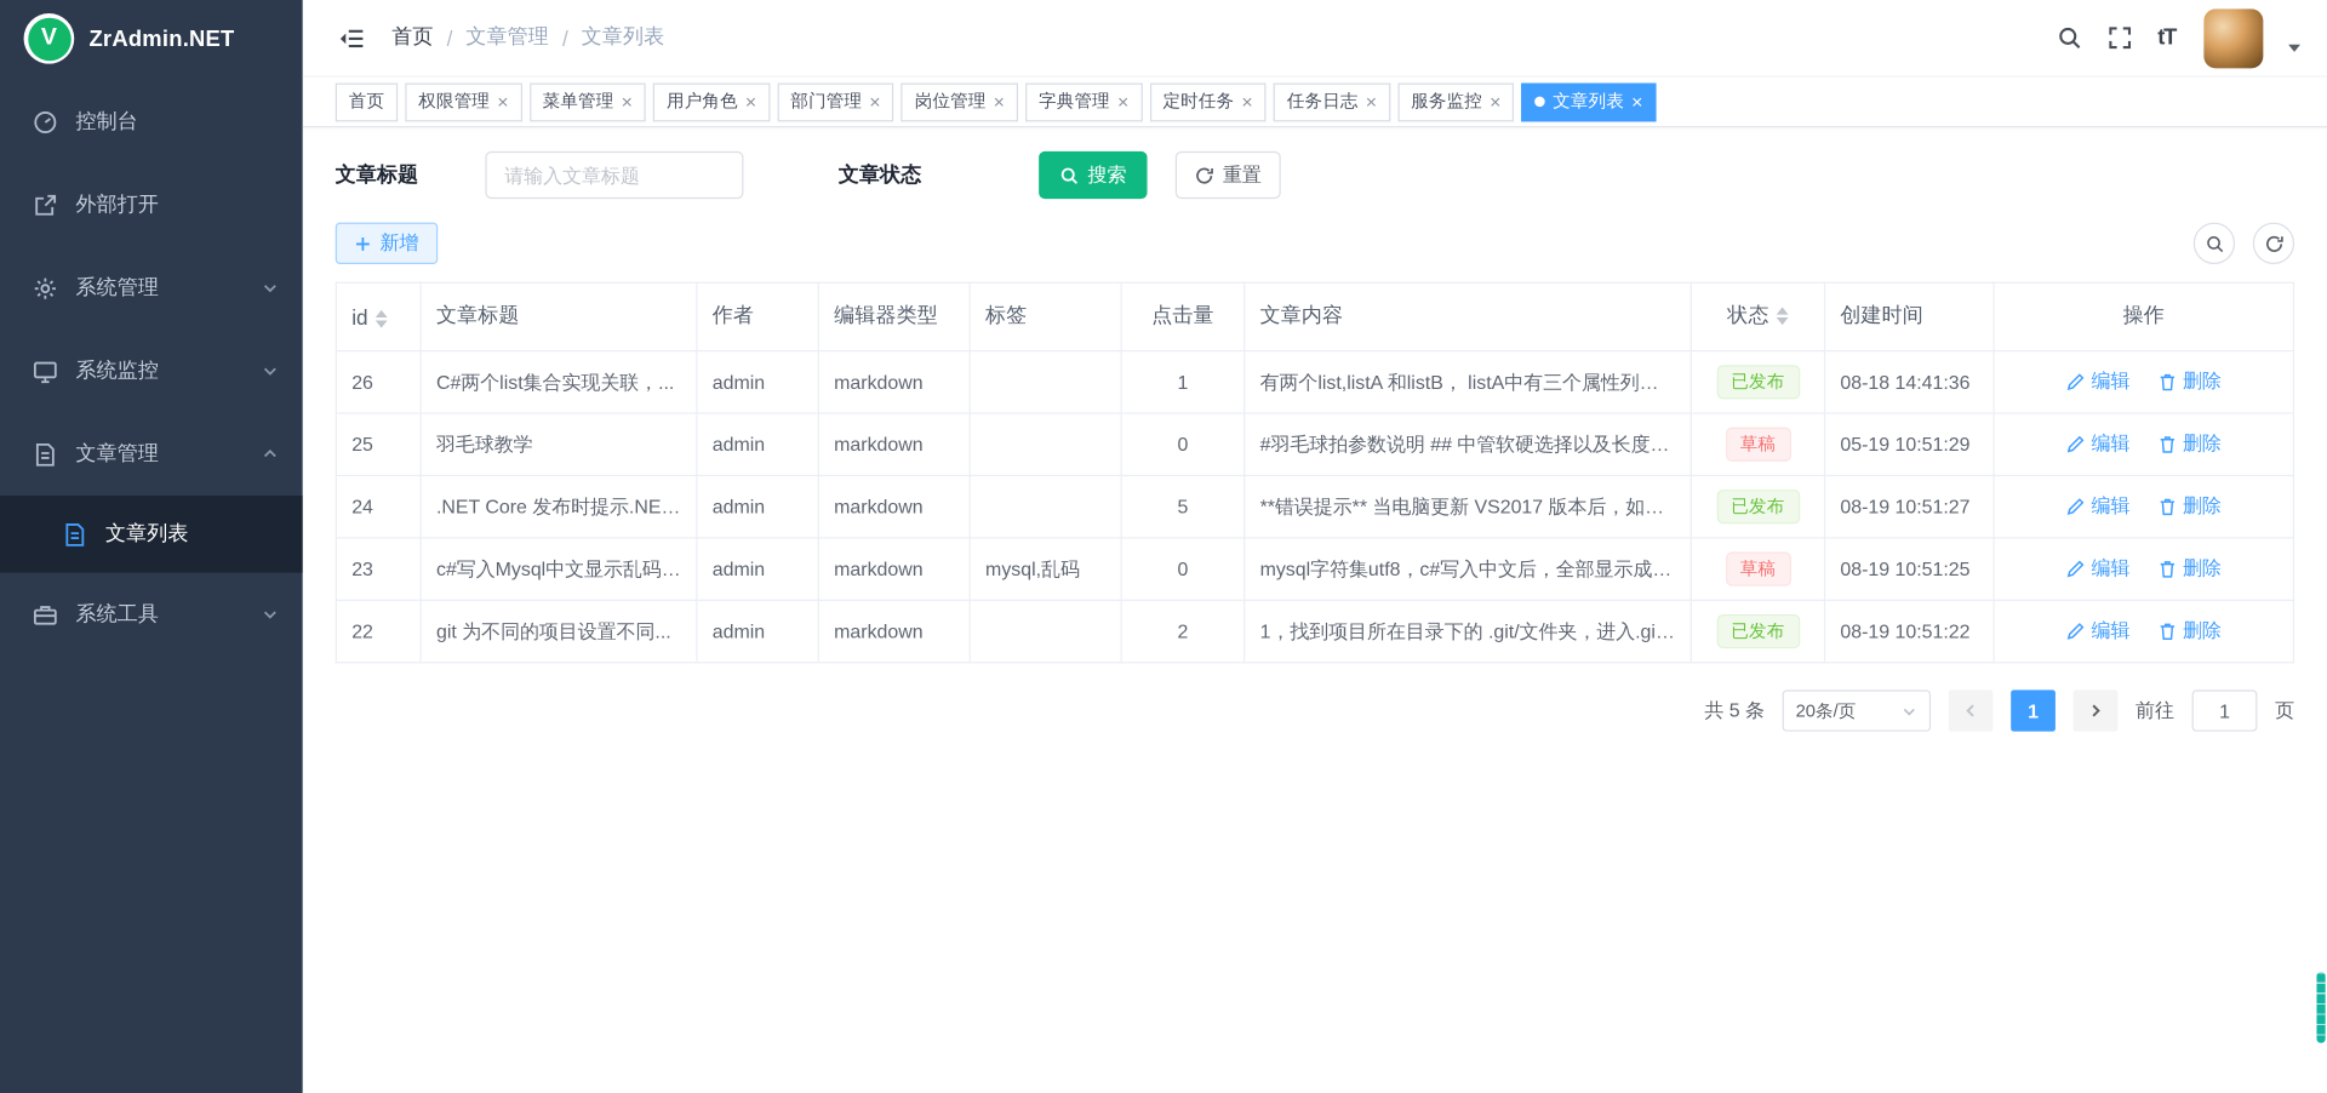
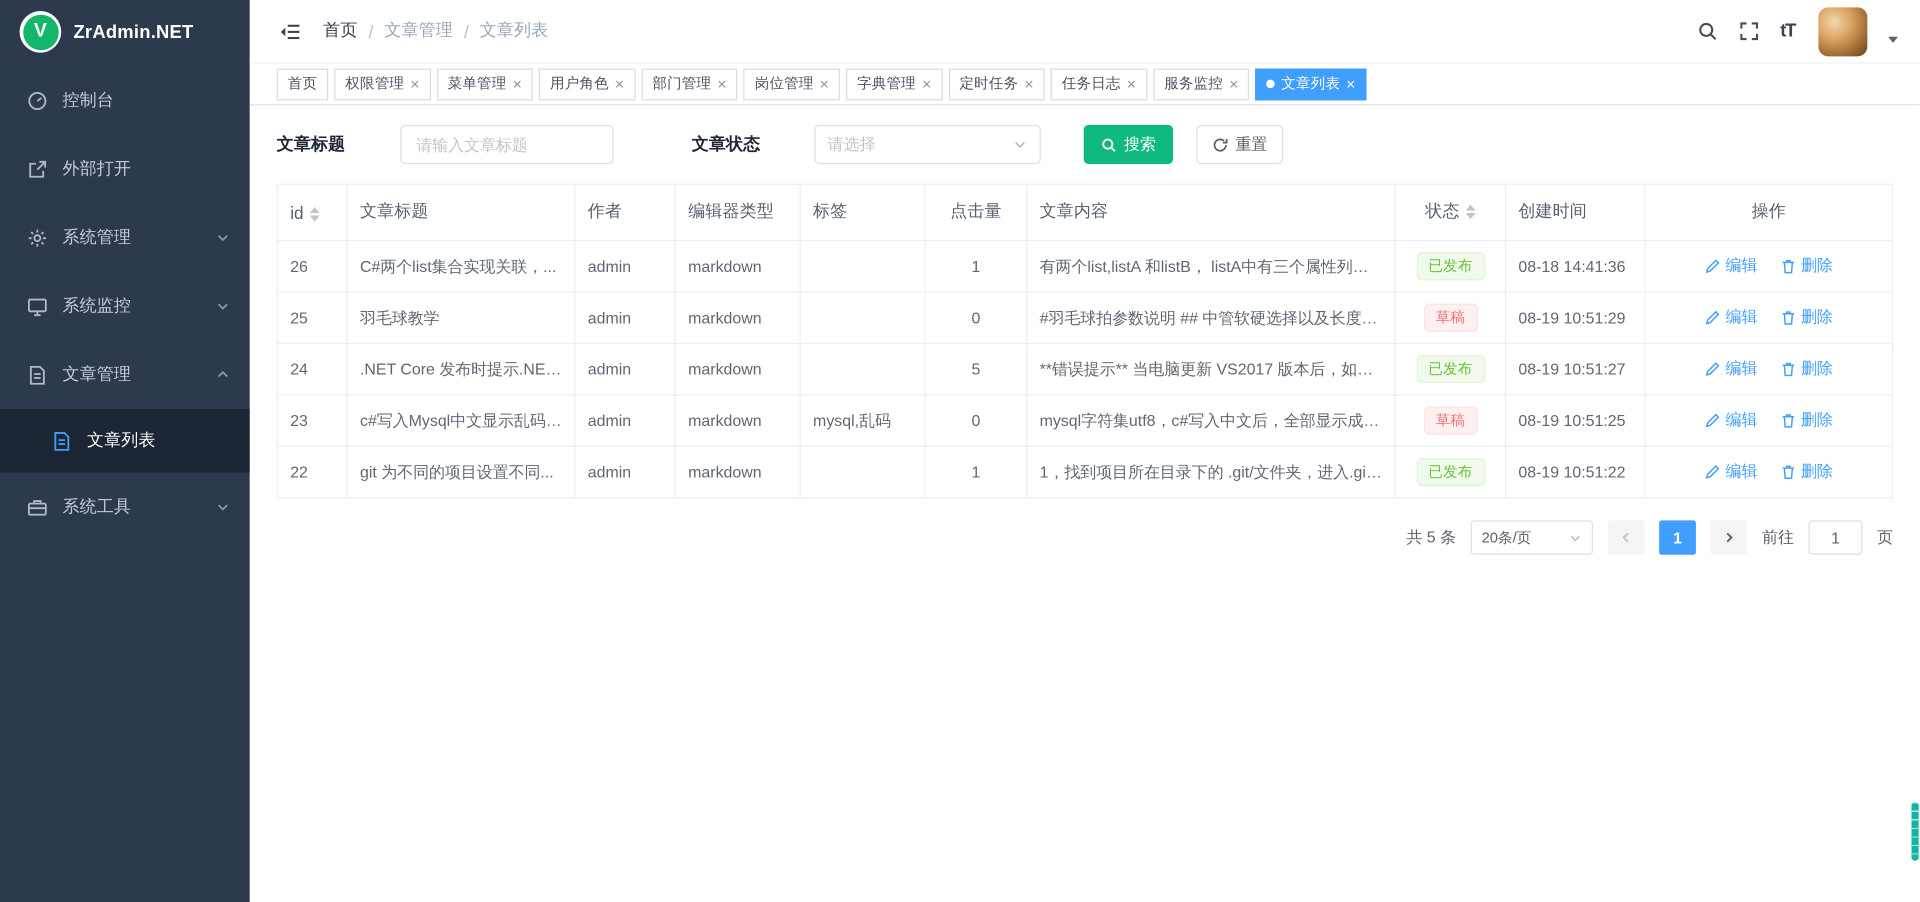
  V
  ZrAdmin.NET
  控制台
  外部打开
  系统管理
  系统监控
  文章管理
  文章列表
  系统工具
  首页
  /
  文章管理
  /
  文章列表
  tT
  首页
  权限管理
  ×
  菜单管理
  ×
  用户角色
  ×
  部门管理
  ×
  岗位管理
  ×
  字典管理
  ×
  定时任务
  ×
  任务日志
  ×
  服务监控
  ×
  文章列表
  ×
  文章标题
  请输入文章标题
  文章状态
+ 请选择
  搜索
  重置
- 新增
  id	文章标题	作者	编辑器类型	标签	点击量	文章内容	状态	创建时间	操作
  26	C#两个list集合实现关联，...	admin	markdown		1	有两个list,listA 和listB， listA中有三个属性列为St...	已发布	08-18 14:41:36	编辑 删除
- 25	羽毛球教学	admin	markdown		0	#羽毛球拍参数说明 ## 中管软硬选择以及长度介...	草稿	05-19 10:51:29	编辑 删除
+ 25	羽毛球教学	admin	markdown		0	#羽毛球拍参数说明 ## 中管软硬选择以及长度介...	草稿	08-19 10:51:29	编辑 删除
  24	.NET Core 发布时提示.NET...	admin	markdown		5	**错误提示** 当电脑更新 VS2017 版本后，如果...	已发布	08-19 10:51:27	编辑 删除
  23	c#写入Mysql中文显示乱码 ...	admin	markdown	mysql,乱码	0	mysql字符集utf8，c#写入中文后，全部显示成? ...	草稿	08-19 10:51:25	编辑 删除
- 22	git 为不同的项目设置不同...	admin	markdown		2	1，找到项目所在目录下的 .git/文件夹，进入.git/...	已发布	08-19 10:51:22	编辑 删除
+ 22	git 为不同的项目设置不同...	admin	markdown		1	1，找到项目所在目录下的 .git/文件夹，进入.git/...	已发布	08-19 10:51:22	编辑 删除
  共 5 条
  20条/页
  1
  前往
  1
  页
